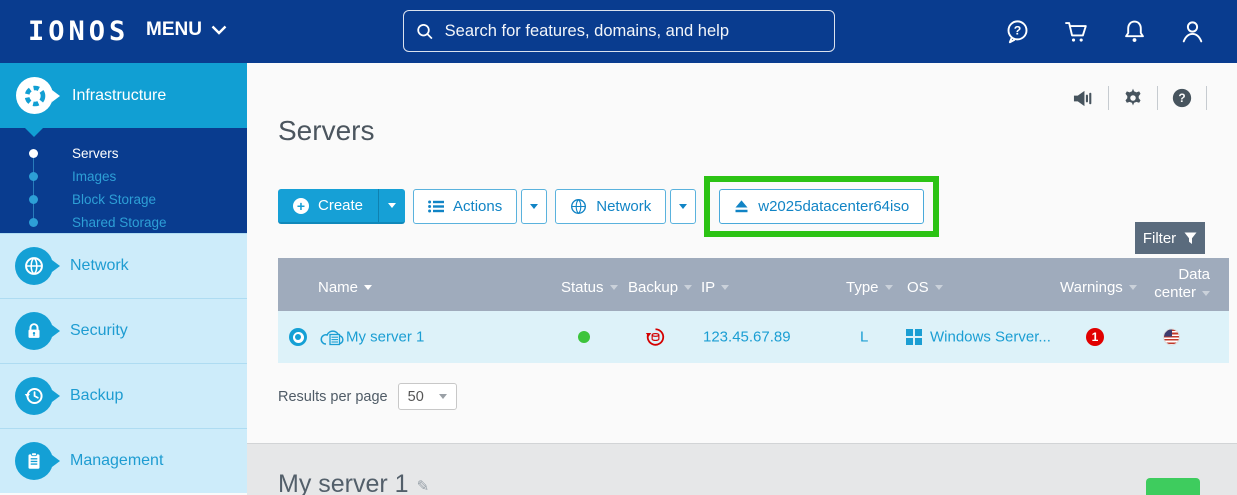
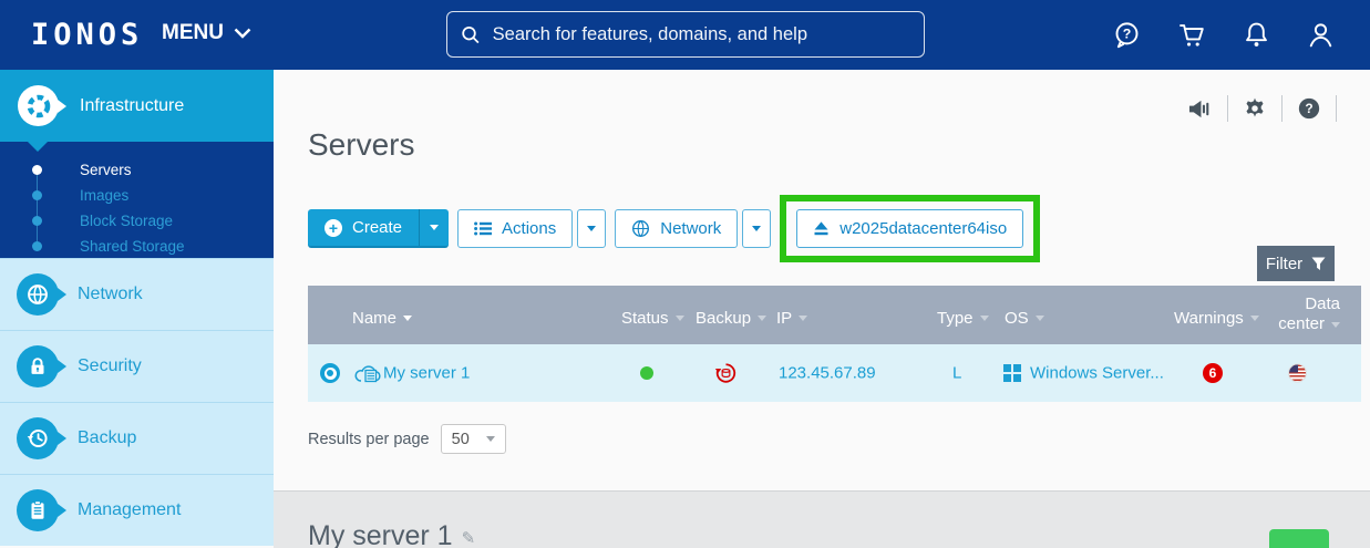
  IONOS
  MENU
  Search for features, domains, and help
  ?
  Infrastructure
  Servers
  Images
  Block Storage
  Shared Storage
  Network
  Security
  Backup
  Management
  ?
  Servers
  +
  Create
  Actions
  Network
  w2025datacenter64iso
  Filter
  Name
  Status
  Backup
  IP
  Type
  OS
  Warnings
  Data
  center
  My server 1
  123.45.67.89
  L
  Windows Server...
- 1
+ 6
  Results per page
  50
  My server 1
  ✎
